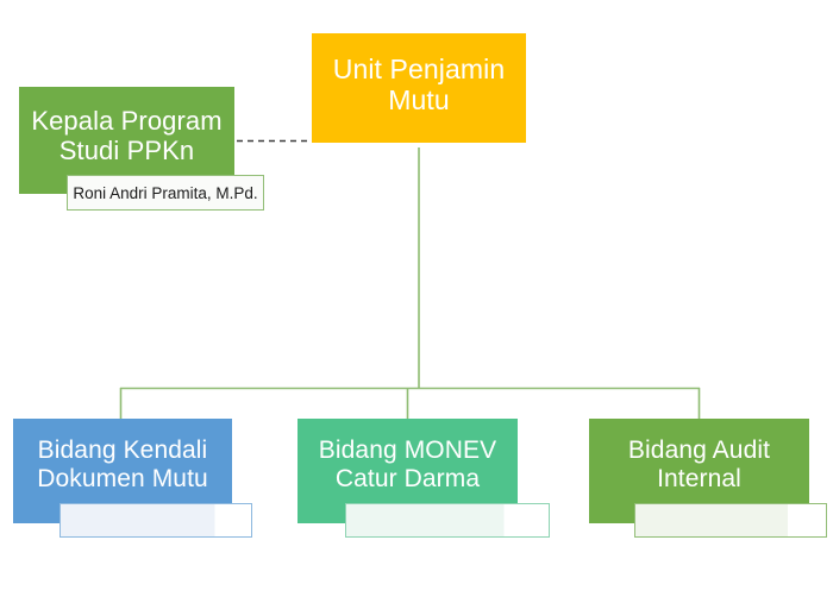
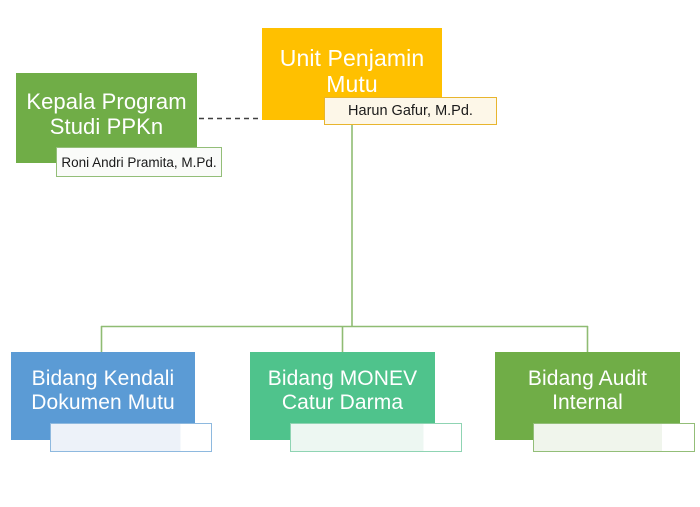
  Unit Penjamin
  Mutu
  Kepala Program
  Studi PPKn
+ Harun Gafur, M.Pd.
  Roni Andri Pramita, M.Pd.
  Bidang Kendali
  Dokumen Mutu
  Bidang MONEV
  Catur Darma
  Bidang Audit
  Internal
